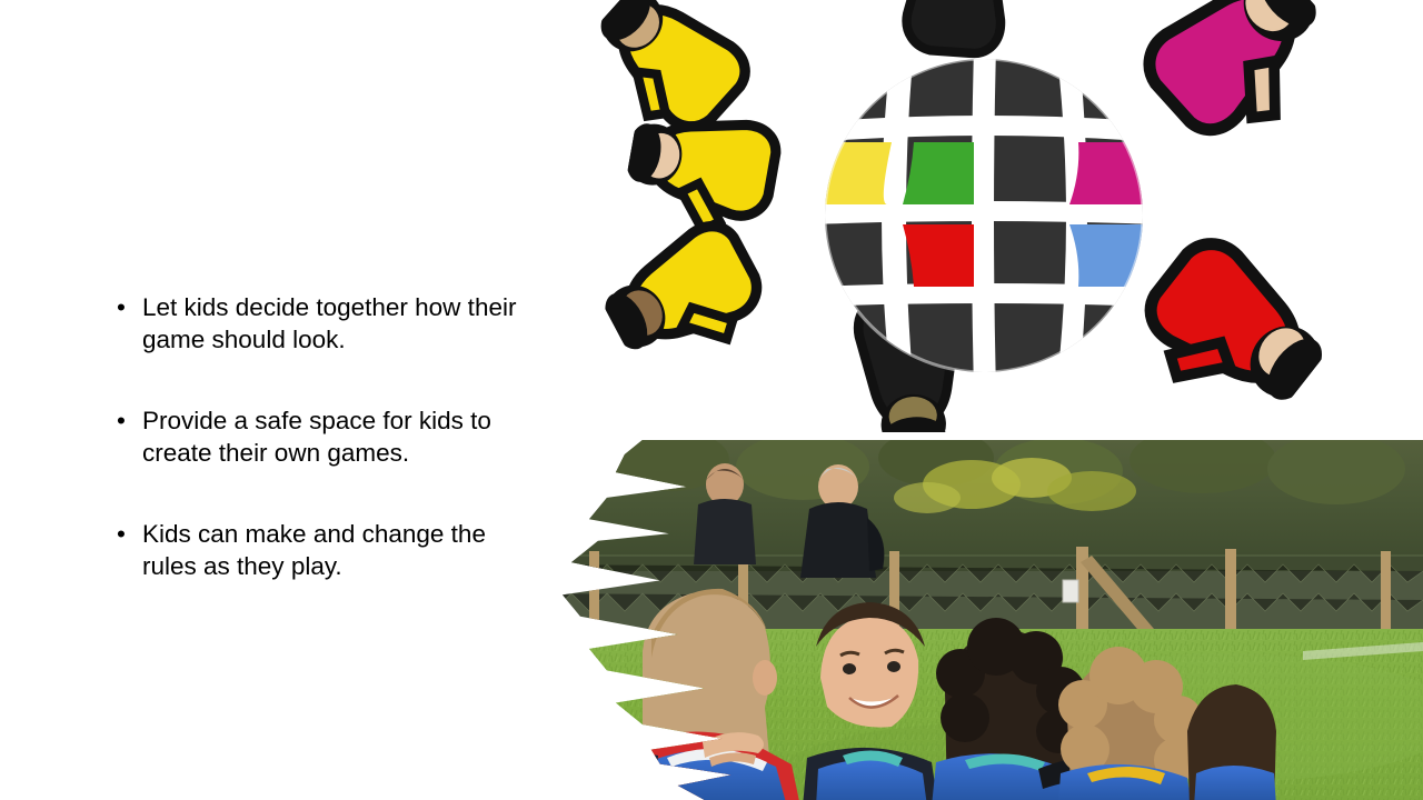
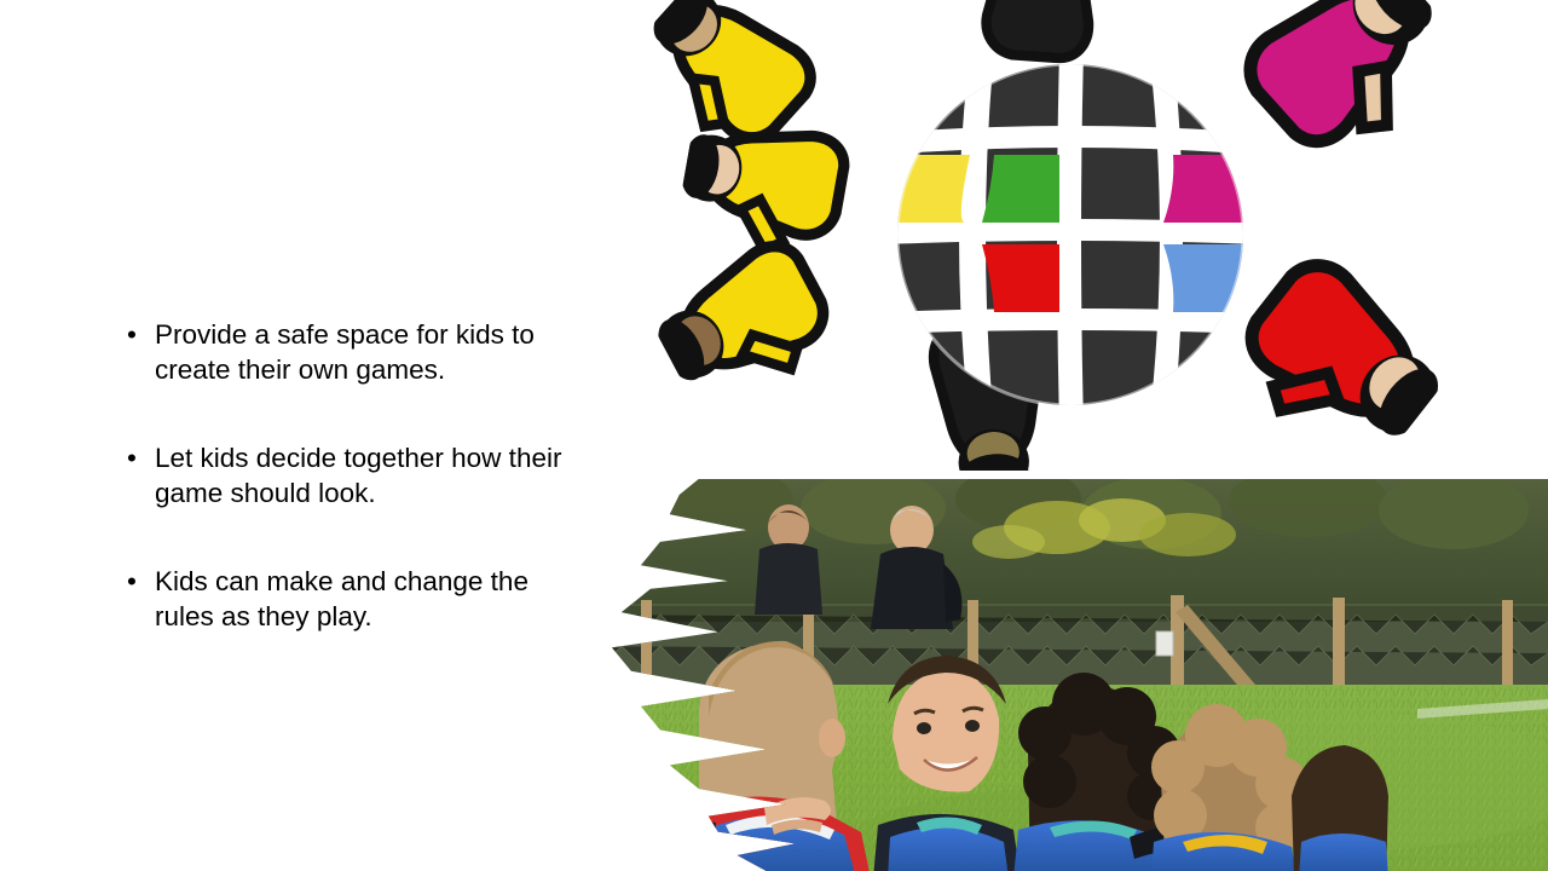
  •
- Let kids decide together how their game should look.
+ Provide a safe space for kids to create their own games.
  •
- Provide a safe space for kids to create their own games.
+ Let kids decide together how their game should look.
  •
  Kids can make and change the rules as they play.
